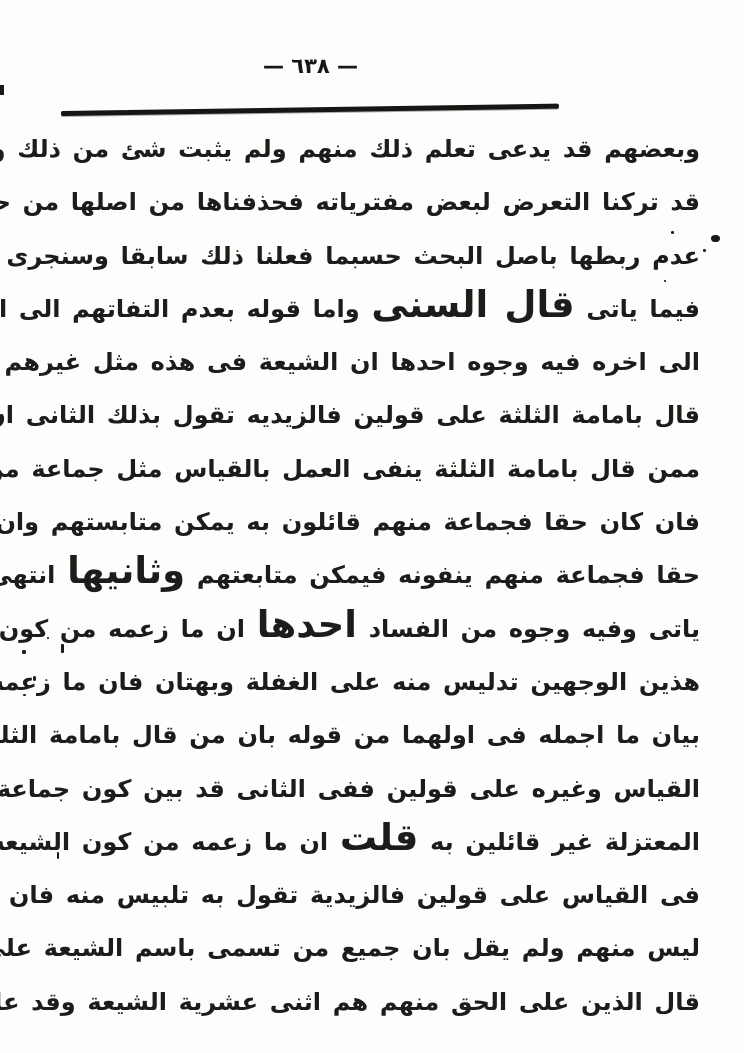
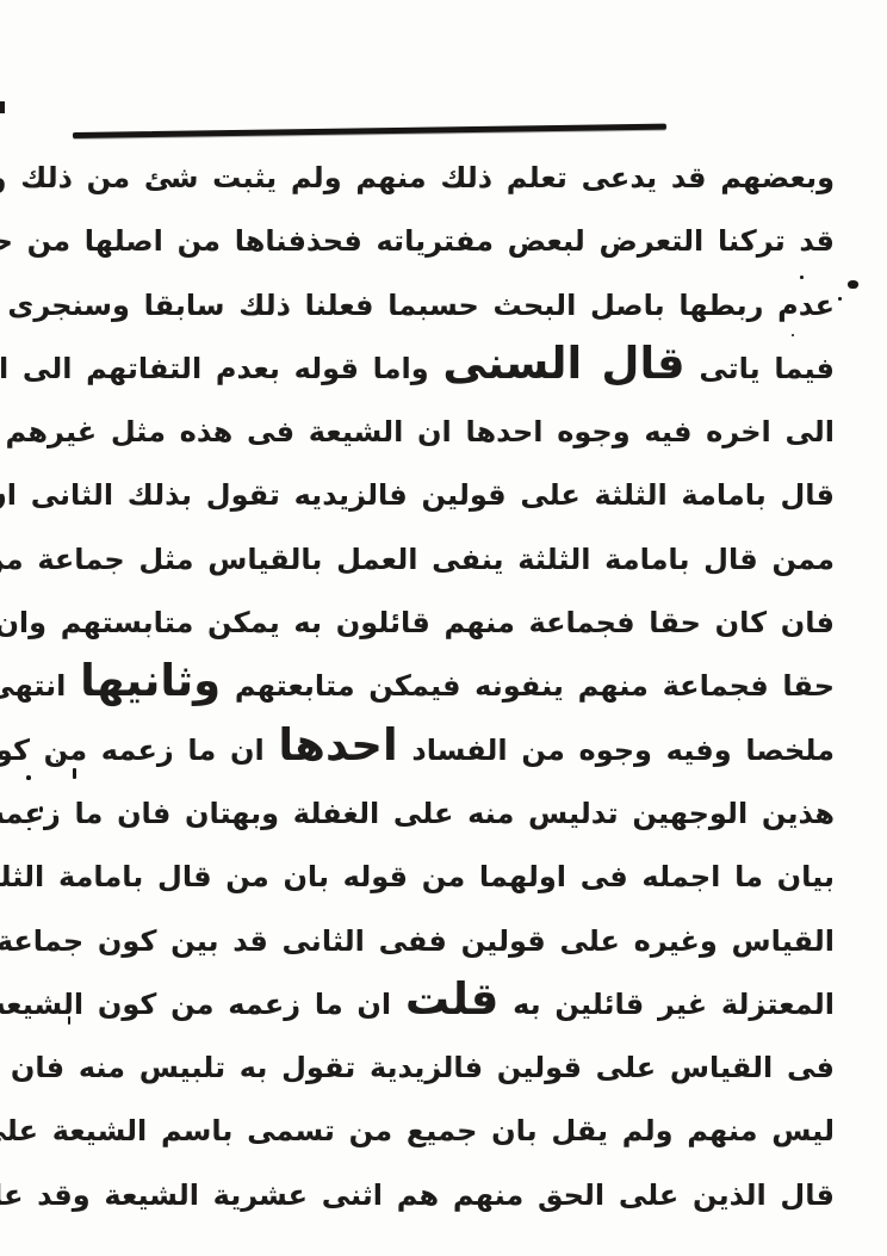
- — ٦٣٨ —
  وبعضهم قد يدعى تعلم ذلك منهم ولم يثبت شئ من ذلك
  قد تركنا التعرض لبعض مفترياته فحذفناها من اصلها من ح
  عدم ربطها باصل البحث حسبما فعلنا ذلك سابقا وسنجرى
  فيما ياتى قال السنى واما قوله بعدم التفاتهم الى ا
  الى اخره فيه وجوه احدها ان الشيعة فى هذه مثل غيرهم
  قال بامامة الثلثة على قولين فالزيديه تقول بذلك الثانى ا
  ممن قال بامامة الثلثة ينفى العمل بالقياس مثل جماعة م
  فان كان حقا فجماعة منهم قائلون به يمكن متابستهم وان
  حقا فجماعة منهم ينفونه فيمكن متابعتهم وثانيها انتهى
- ياتى وفيه وجوه من الفساد احدها ان ما زعمه من كون
+ ملخصا وفيه وجوه من الفساد احدها ان ما زعمه من كو
  هذين الوجهين تدليس منه على الغفلة وبهتان فان ما زعم
  بيان ما اجمله فى اولهما من قوله بان من قال بامامة الثل
  القياس وغيره على قولين ففى الثانى قد بين كون جماعة
  المعتزلة غير قائلين به قلت ان ما زعمه من كون الشيع
  فى القياس على قولين فالزيدية تقول به تلبيس منه فان
  ليس منهم ولم يقل بان جميع من تسمى باسم الشيعة عل
  قال الذين على الحق منهم هم اثنى عشرية الشيعة وقد ع
